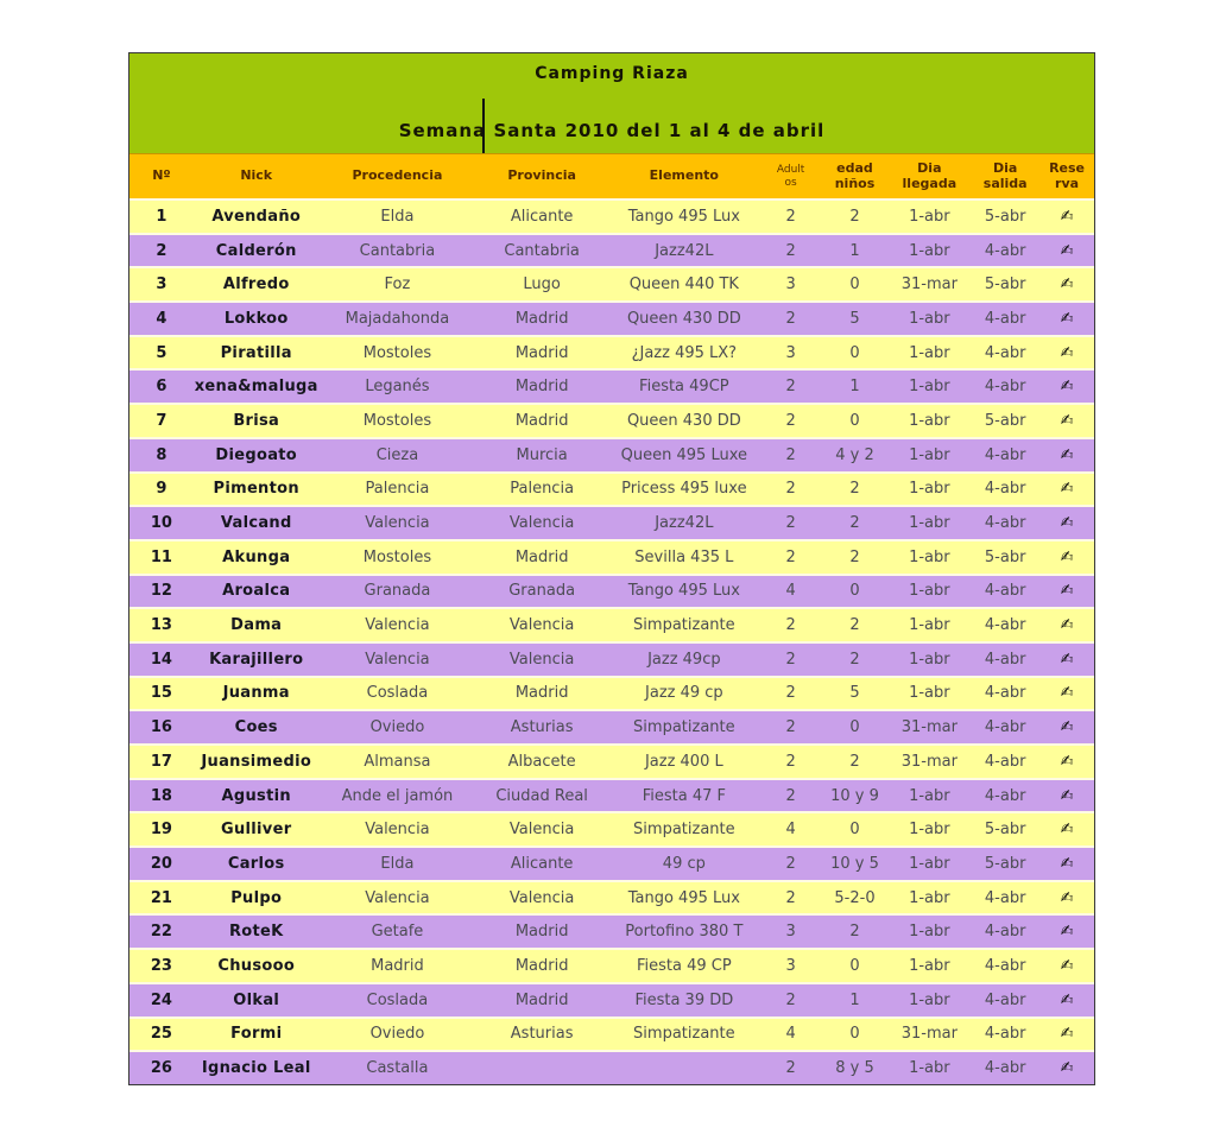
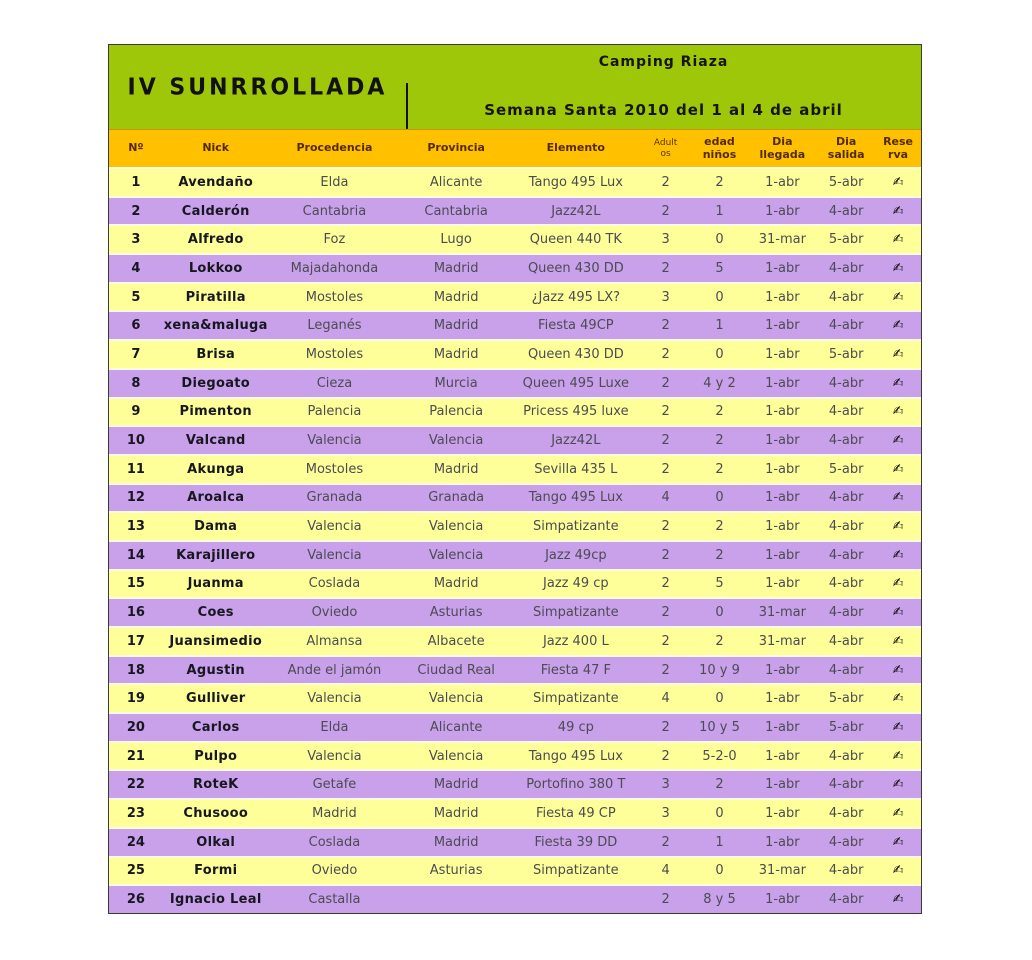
+ IV SUNRROLLADA
  Camping Riaza
  Semana Santa 2010 del 1 al 4 de abril
  Nº
  Nick
  Procedencia
  Provincia
  Elemento
  Adult
  os
  edad
  niños
  Dia
  llegada
  Dia
  salida
  Rese
  rva
  1
  Avendaño
  Elda
  Alicante
  Tango 495 Lux
  2
  2
  1-abr
  5-abr
  ✍
  2
  Calderón
  Cantabria
  Cantabria
  Jazz42L
  2
  1
  1-abr
  4-abr
  ✍
  3
  Alfredo
  Foz
  Lugo
  Queen 440 TK
  3
  0
  31-mar
  5-abr
  ✍
  4
  Lokkoo
  Majadahonda
  Madrid
  Queen 430 DD
  2
  5
  1-abr
  4-abr
  ✍
  5
  Piratilla
  Mostoles
  Madrid
  ¿Jazz 495 LX?
  3
  0
  1-abr
  4-abr
  ✍
  6
  xena&maluga
  Leganés
  Madrid
  Fiesta 49CP
  2
  1
  1-abr
  4-abr
  ✍
  7
  Brisa
  Mostoles
  Madrid
  Queen 430 DD
  2
  0
  1-abr
  5-abr
  ✍
  8
  Diegoato
  Cieza
  Murcia
  Queen 495 Luxe
  2
  4 y 2
  1-abr
  4-abr
  ✍
  9
  Pimenton
  Palencia
  Palencia
  Pricess 495 luxe
  2
  2
  1-abr
  4-abr
  ✍
  10
  Valcand
  Valencia
  Valencia
  Jazz42L
  2
  2
  1-abr
  4-abr
  ✍
  11
  Akunga
  Mostoles
  Madrid
  Sevilla 435 L
  2
  2
  1-abr
  5-abr
  ✍
  12
  Aroalca
  Granada
  Granada
  Tango 495 Lux
  4
  0
  1-abr
  4-abr
  ✍
  13
  Dama
  Valencia
  Valencia
  Simpatizante
  2
  2
  1-abr
  4-abr
  ✍
  14
  Karajillero
  Valencia
  Valencia
  Jazz 49cp
  2
  2
  1-abr
  4-abr
  ✍
  15
  Juanma
  Coslada
  Madrid
  Jazz 49 cp
  2
  5
  1-abr
  4-abr
  ✍
  16
  Coes
  Oviedo
  Asturias
  Simpatizante
  2
  0
  31-mar
  4-abr
  ✍
  17
  Juansimedio
  Almansa
  Albacete
  Jazz 400 L
  2
  2
  31-mar
  4-abr
  ✍
  18
  Agustin
  Ande el jamón
  Ciudad Real
  Fiesta 47 F
  2
  10 y 9
  1-abr
  4-abr
  ✍
  19
  Gulliver
  Valencia
  Valencia
  Simpatizante
  4
  0
  1-abr
  5-abr
  ✍
  20
  Carlos
  Elda
  Alicante
  49 cp
  2
  10 y 5
  1-abr
  5-abr
  ✍
  21
  Pulpo
  Valencia
  Valencia
  Tango 495 Lux
  2
  5-2-0
  1-abr
  4-abr
  ✍
  22
  RoteK
  Getafe
  Madrid
  Portofino 380 T
  3
  2
  1-abr
  4-abr
  ✍
  23
  Chusooo
  Madrid
  Madrid
  Fiesta 49 CP
  3
  0
  1-abr
  4-abr
  ✍
  24
  Olkal
  Coslada
  Madrid
  Fiesta 39 DD
  2
  1
  1-abr
  4-abr
  ✍
  25
  Formi
  Oviedo
  Asturias
  Simpatizante
  4
  0
  31-mar
  4-abr
  ✍
  26
  Ignacio Leal
  Castalla
  2
  8 y 5
  1-abr
  4-abr
  ✍
